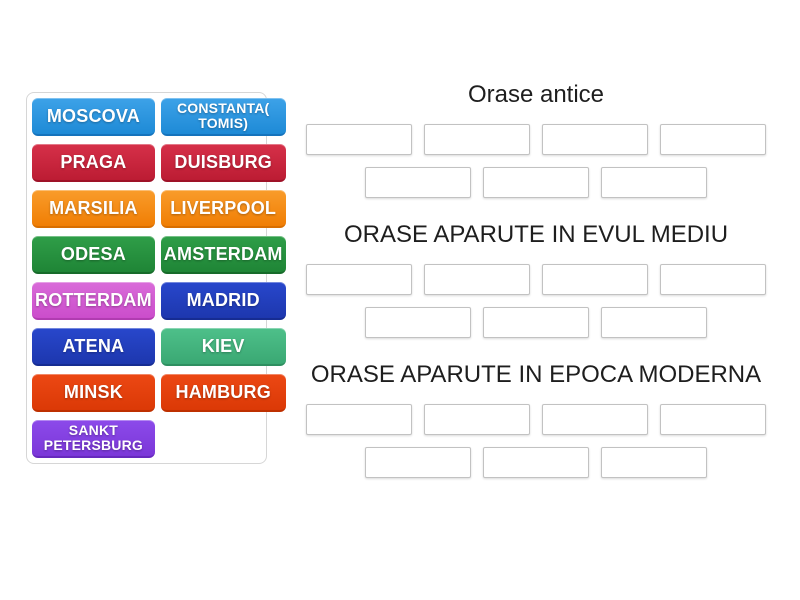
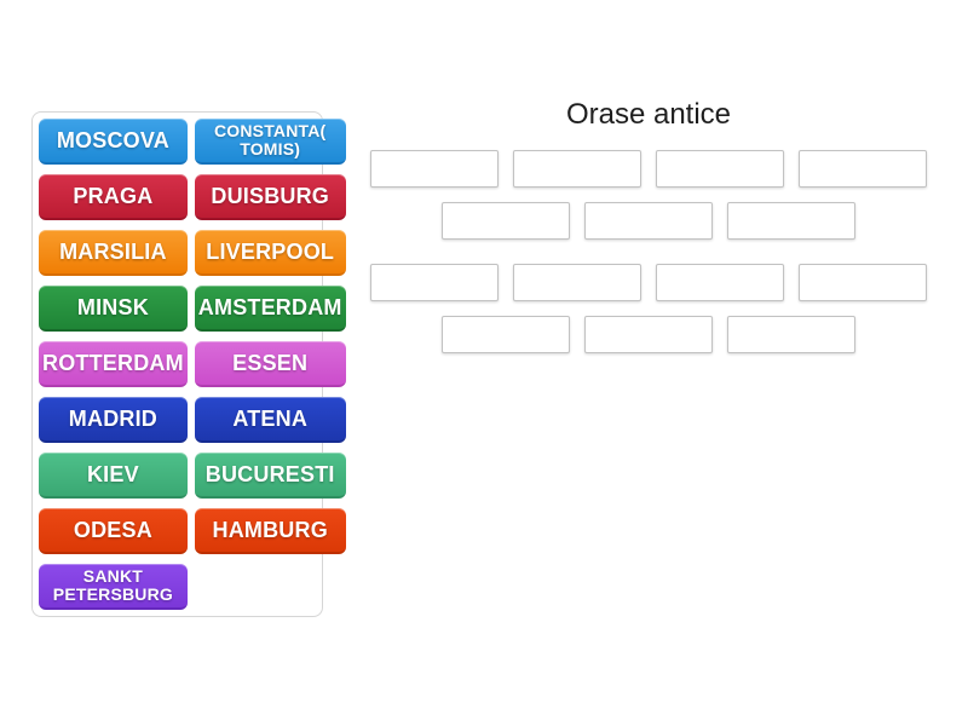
  MOSCOVA
  CONSTANTA( TOMIS)
  PRAGA
  DUISBURG
  MARSILIA
  LIVERPOOL
- ODESA
+ MINSK
  AMSTERDAM
  ROTTERDAM
+ ESSEN
  MADRID
  ATENA
  KIEV
+ BUCURESTI
- MINSK
+ ODESA
  HAMBURG
  SANKT PETERSBURG
  Orase antice
- ORASE APARUTE IN EVUL MEDIU
- ORASE APARUTE IN EPOCA MODERNA
